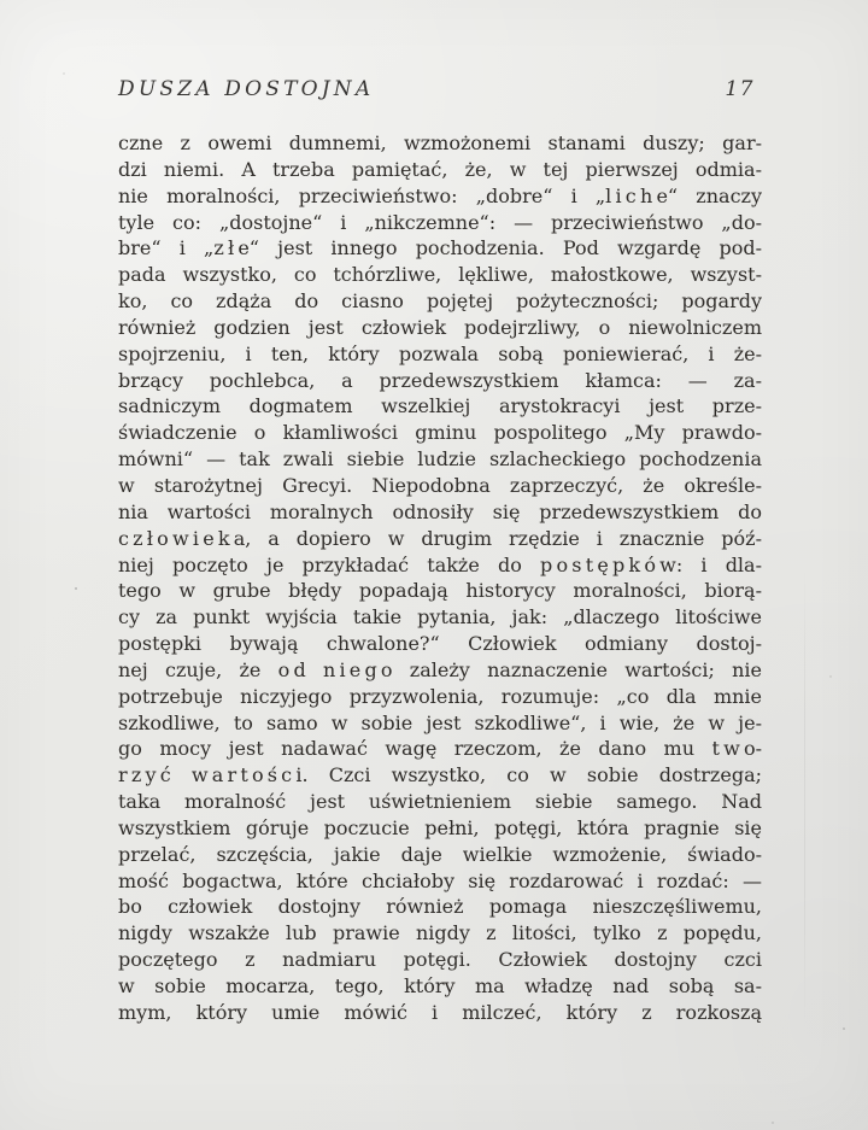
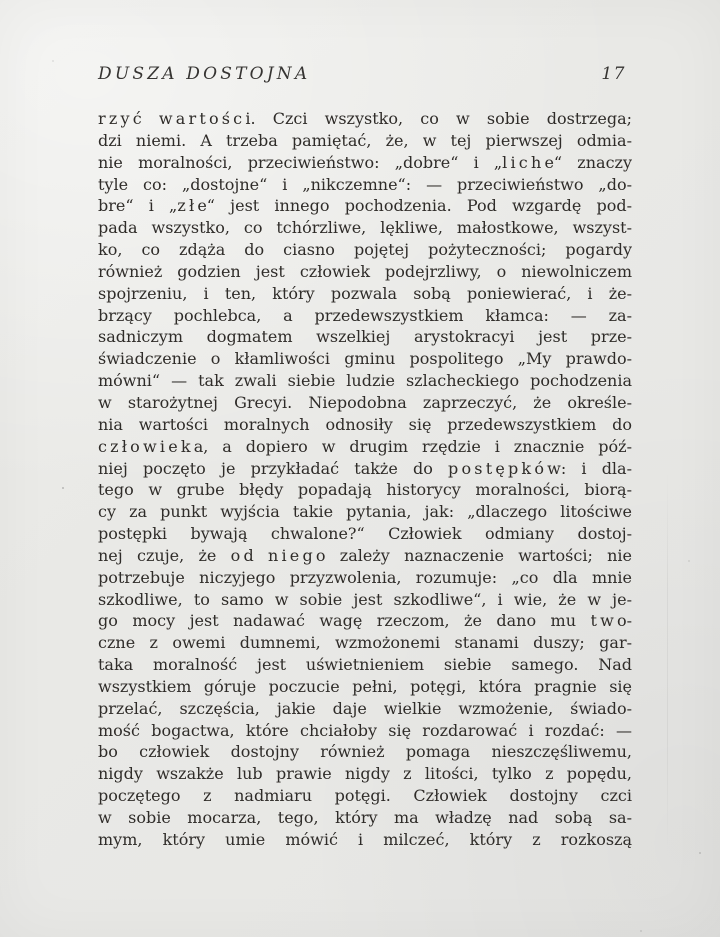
  DUSZA DOSTOJNA
  17
- czne z owemi dumnemi, wzmożonemi stanami duszy; gar-
+ r z y ć w a r t o ś c i. Czci wszystko, co w sobie dostrzega;
  dzi niemi. A trzeba pamiętać, że, w tej pierwszej odmia-
  nie moralności, przeciwieństwo: „dobre“ i „l i c h e“ znaczy
  tyle co: „dostojne“ i „nikczemne“: — przeciwieństwo „do-
  bre“ i „z ł e“ jest innego pochodzenia. Pod wzgardę pod-
  pada wszystko, co tchórzliwe, lękliwe, małostkowe, wszyst-
  ko, co zdąża do ciasno pojętej pożyteczności; pogardy
  również godzien jest człowiek podejrzliwy, o niewolniczem
  spojrzeniu, i ten, który pozwala sobą poniewierać, i że-
  brzący pochlebca, a przedewszystkiem kłamca: — za-
  sadniczym dogmatem wszelkiej arystokracyi jest prze-
  świadczenie o kłamliwości gminu pospolitego „My prawdo-
  mówni“ — tak zwali siebie ludzie szlacheckiego pochodzenia
  w starożytnej Grecyi. Niepodobna zaprzeczyć, że określe-
  nia wartości moralnych odnosiły się przedewszystkiem do
  c z ł o w i e k a, a dopiero w drugim rzędzie i znacznie póź-
  niej poczęto je przykładać także do p o s t ę p k ó w: i dla-
  tego w grube błędy popadają historycy moralności, biorą-
  cy za punkt wyjścia takie pytania, jak: „dlaczego litościwe
  postępki bywają chwalone?“ Człowiek odmiany dostoj-
  nej czuje, że o d n i e g o zależy naznaczenie wartości; nie
  potrzebuje niczyjego przyzwolenia, rozumuje: „co dla mnie
  szkodliwe, to samo w sobie jest szkodliwe“, i wie, że w je-
  go mocy jest nadawać wagę rzeczom, że dano mu t w o-
- r z y ć w a r t o ś c i. Czci wszystko, co w sobie dostrzega;
+ czne z owemi dumnemi, wzmożonemi stanami duszy; gar-
  taka moralność jest uświetnieniem siebie samego. Nad
  wszystkiem góruje poczucie pełni, potęgi, która pragnie się
  przelać, szczęścia, jakie daje wielkie wzmożenie, świado-
  mość bogactwa, które chciałoby się rozdarować i rozdać: —
  bo człowiek dostojny również pomaga nieszczęśliwemu,
  nigdy wszakże lub prawie nigdy z litości, tylko z popędu,
  poczętego z nadmiaru potęgi. Człowiek dostojny czci
  w sobie mocarza, tego, który ma władzę nad sobą sa-
  mym, który umie mówić i milczeć, który z rozkoszą
